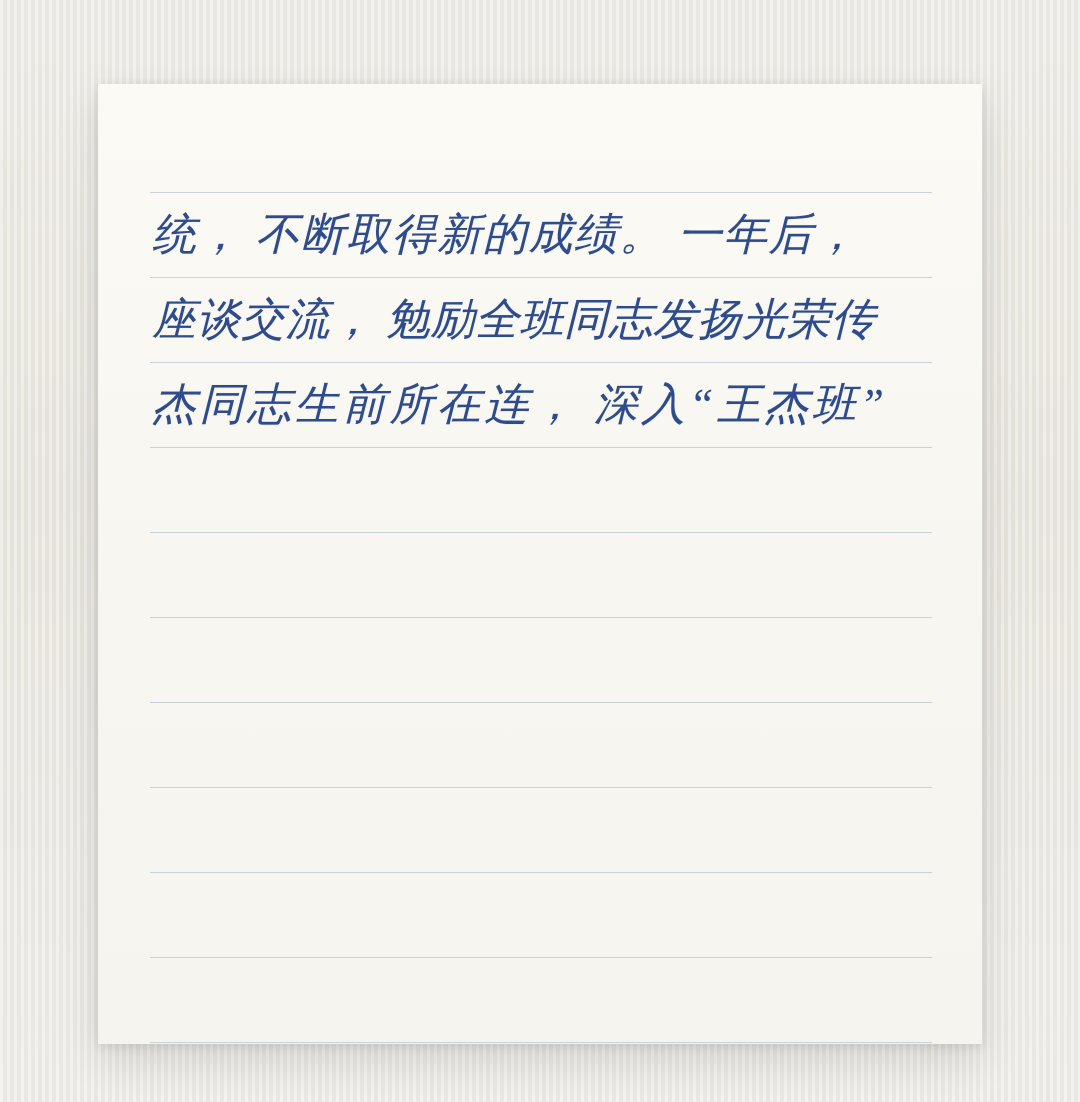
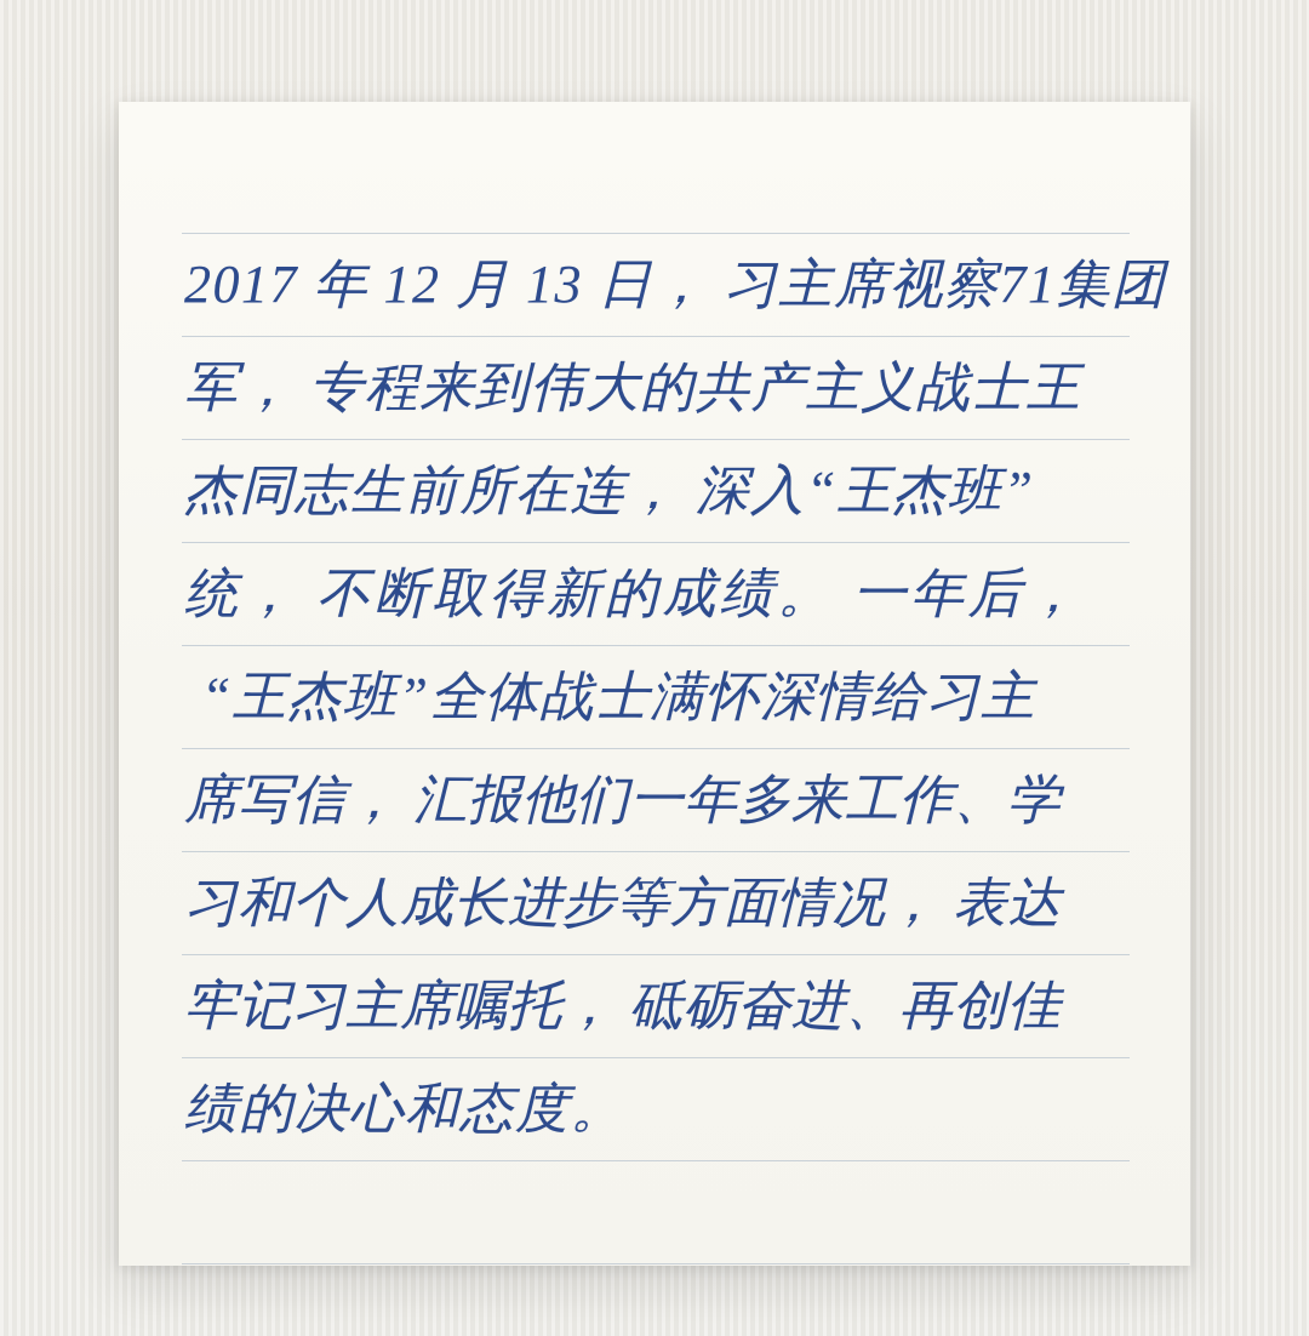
+ 2017 年 12 月 13 日， 习主席视察71集团
+ 军， 专程来到伟大的共产主义战士王
- 统， 不断取得新的成绩。 一年后，
+ 杰同志生前所在连， 深入“王杰班”
- 座谈交流， 勉励全班同志发扬光荣传
- 杰同志生前所在连， 深入“王杰班”
+ 统， 不断取得新的成绩。 一年后，
+ “王杰班”全体战士满怀深情给习主
+ 席写信， 汇报他们一年多来工作、学
+ 习和个人成长进步等方面情况， 表达
+ 牢记习主席嘱托， 砥砺奋进、再创佳
+ 绩的决心和态度。
